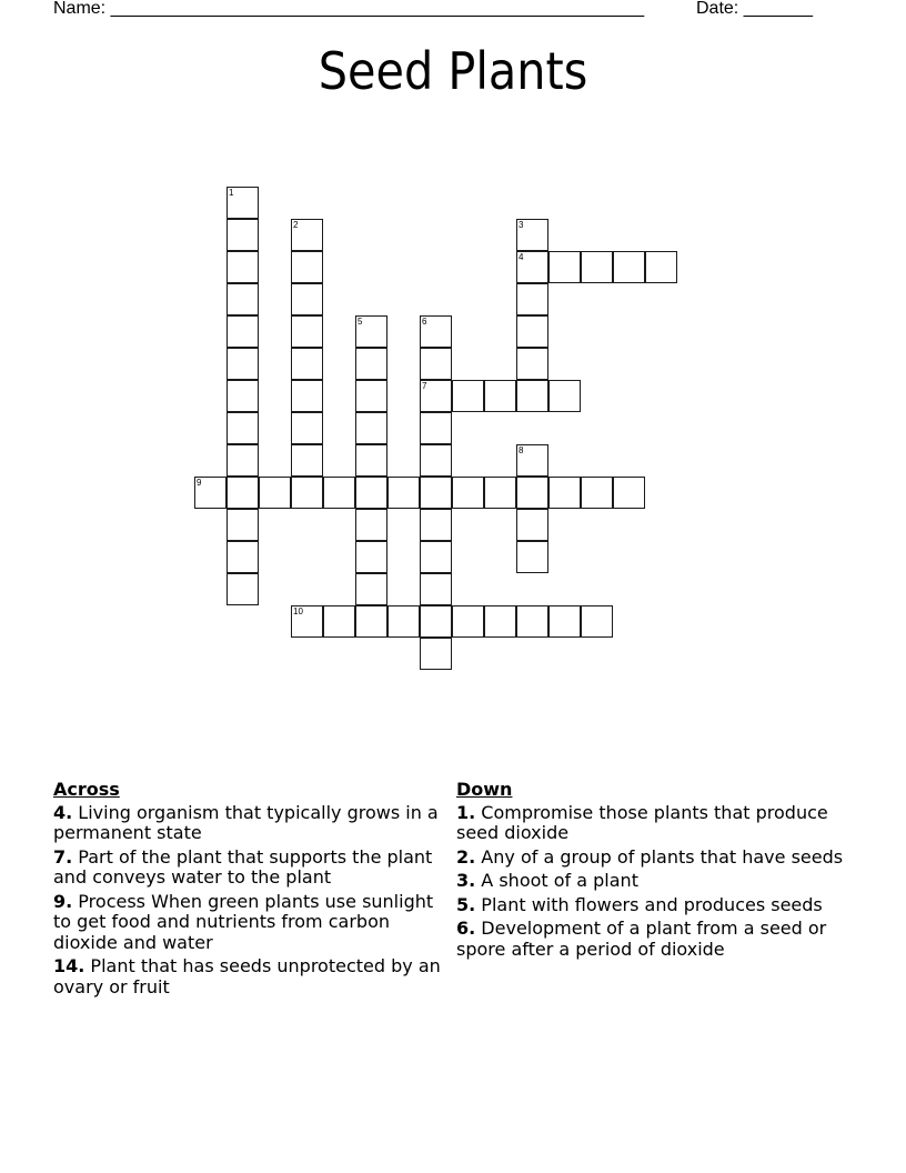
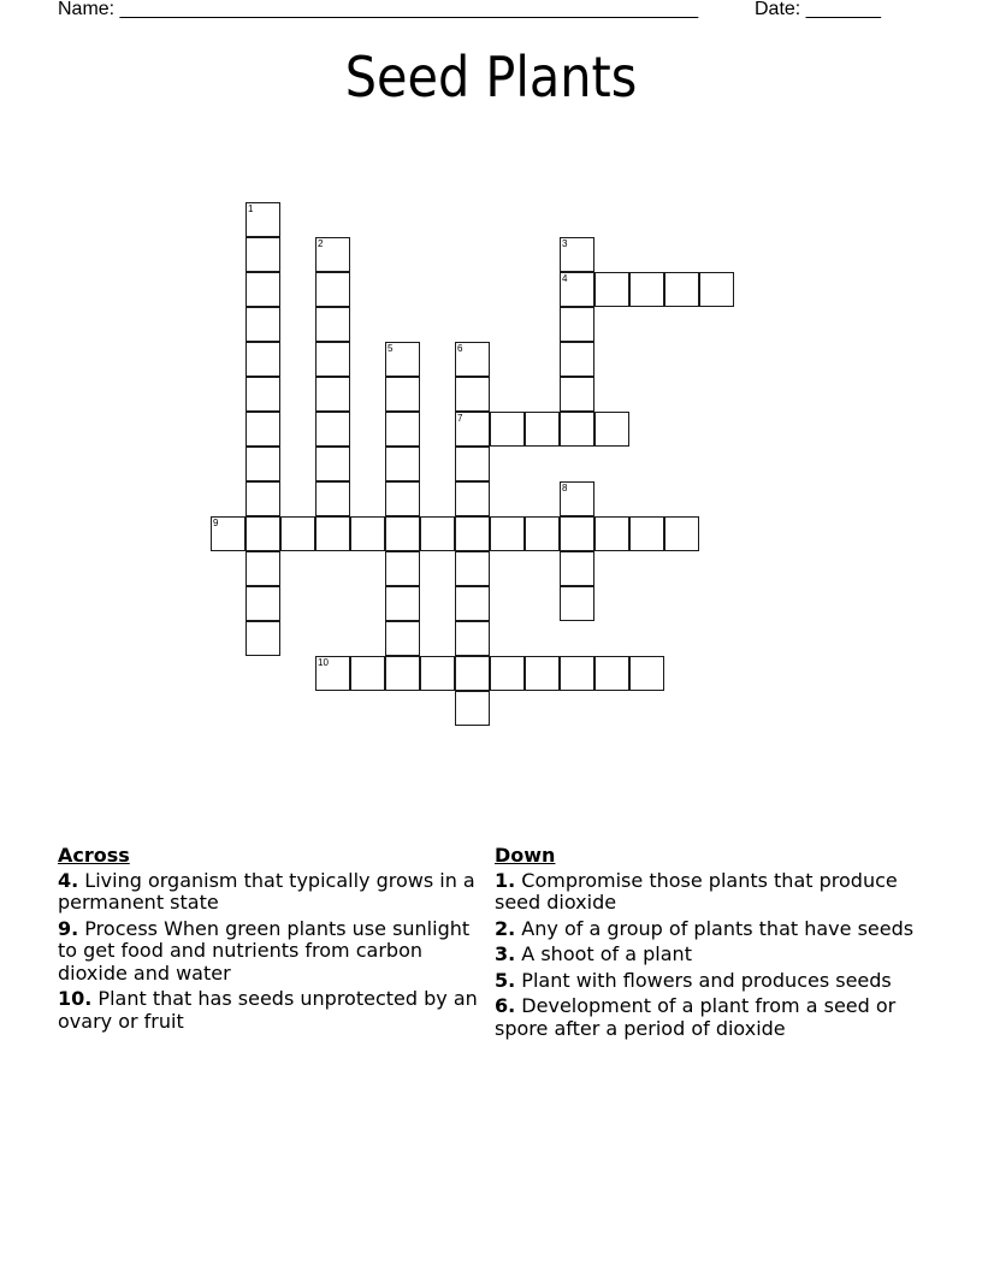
  Name: ______________________________________________________
  Date: _______
  Seed Plants
  1
  2
  3
  4
  5
  6
  7
  8
  9
  10
  Across
  4. Living organism that typically grows in a permanent state
- 7. Part of the plant that supports the plant and conveys water to the plant
  9. Process When green plants use sunlight to get food and nutrients from carbon dioxide and water
- 14. Plant that has seeds unprotected by an ovary or fruit
+ 10. Plant that has seeds unprotected by an ovary or fruit
  Down
  1. Compromise those plants that produce seed dioxide
  2. Any of a group of plants that have seeds
  3. A shoot of a plant
  5. Plant with flowers and produces seeds
  6. Development of a plant from a seed or spore after a period of dioxide
